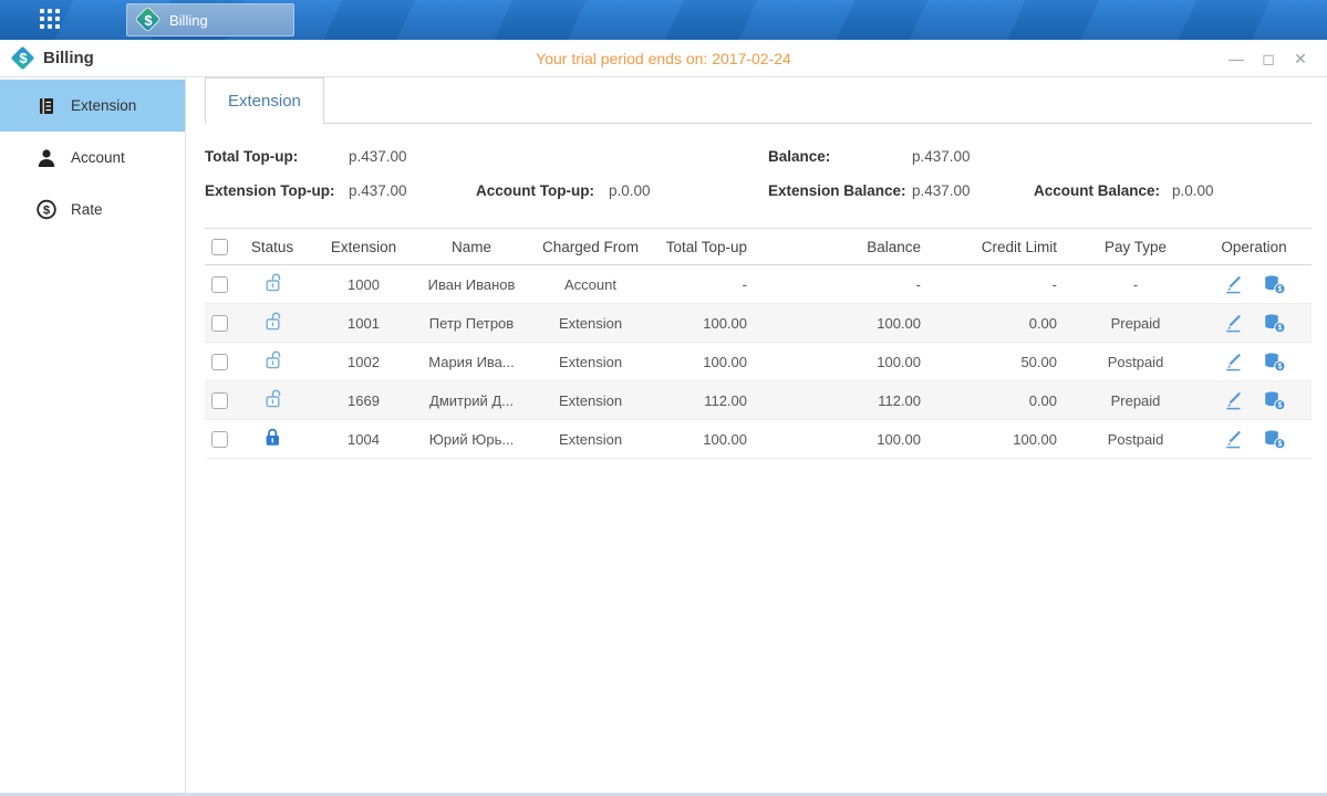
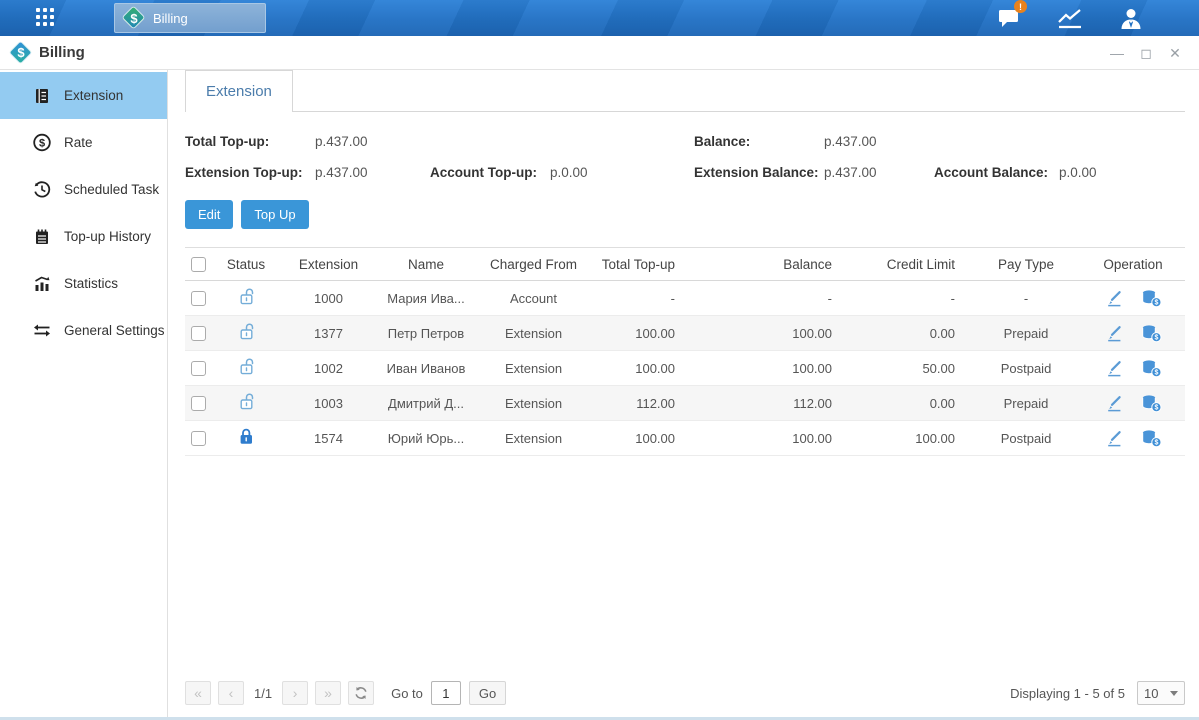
  $
  Billing
+ !
  $
  Billing
- Your trial period ends on: 2017-02-24
  —
  ◻
  ✕
  Extension
- Account
  $
  Rate
+ Scheduled Task
+ Top-up History
+ Statistics
+ General Settings
  Extension
  Total Top-up:
  p.437.00
  Balance:
  p.437.00
  Extension Top-up:
  p.437.00
  Account Top-up:
  p.0.00
  Extension Balance:
  p.437.00
  Account Balance:
  p.0.00
+ Edit
+ Top Up
  	Status	Extension	Name	Charged From	Total Top-up	Balance	Credit Limit	Pay Type	Operation
- 		1000	Иван Иванов	Account	-	-	-	-
+ 		1000	Мария Ива...	Account	-	-	-	-
- 		1001	Петр Петров	Extension	100.00	100.00	0.00	Prepaid
+ 		1377	Петр Петров	Extension	100.00	100.00	0.00	Prepaid
- 		1002	Мария Ива...	Extension	100.00	100.00	50.00	Postpaid
+ 		1002	Иван Иванов	Extension	100.00	100.00	50.00	Postpaid
- 		1669	Дмитрий Д...	Extension	112.00	112.00	0.00	Prepaid
+ 		1003	Дмитрий Д...	Extension	112.00	112.00	0.00	Prepaid
- 		1004	Юрий Юрь...	Extension	100.00	100.00	100.00	Postpaid
+ 		1574	Юрий Юрь...	Extension	100.00	100.00	100.00	Postpaid
+ «
+ ‹
+ 1/1
+ ›
+ »
+ Go to
+ 1
+ Go
+ Displaying 1 - 5 of 5
+ 10
